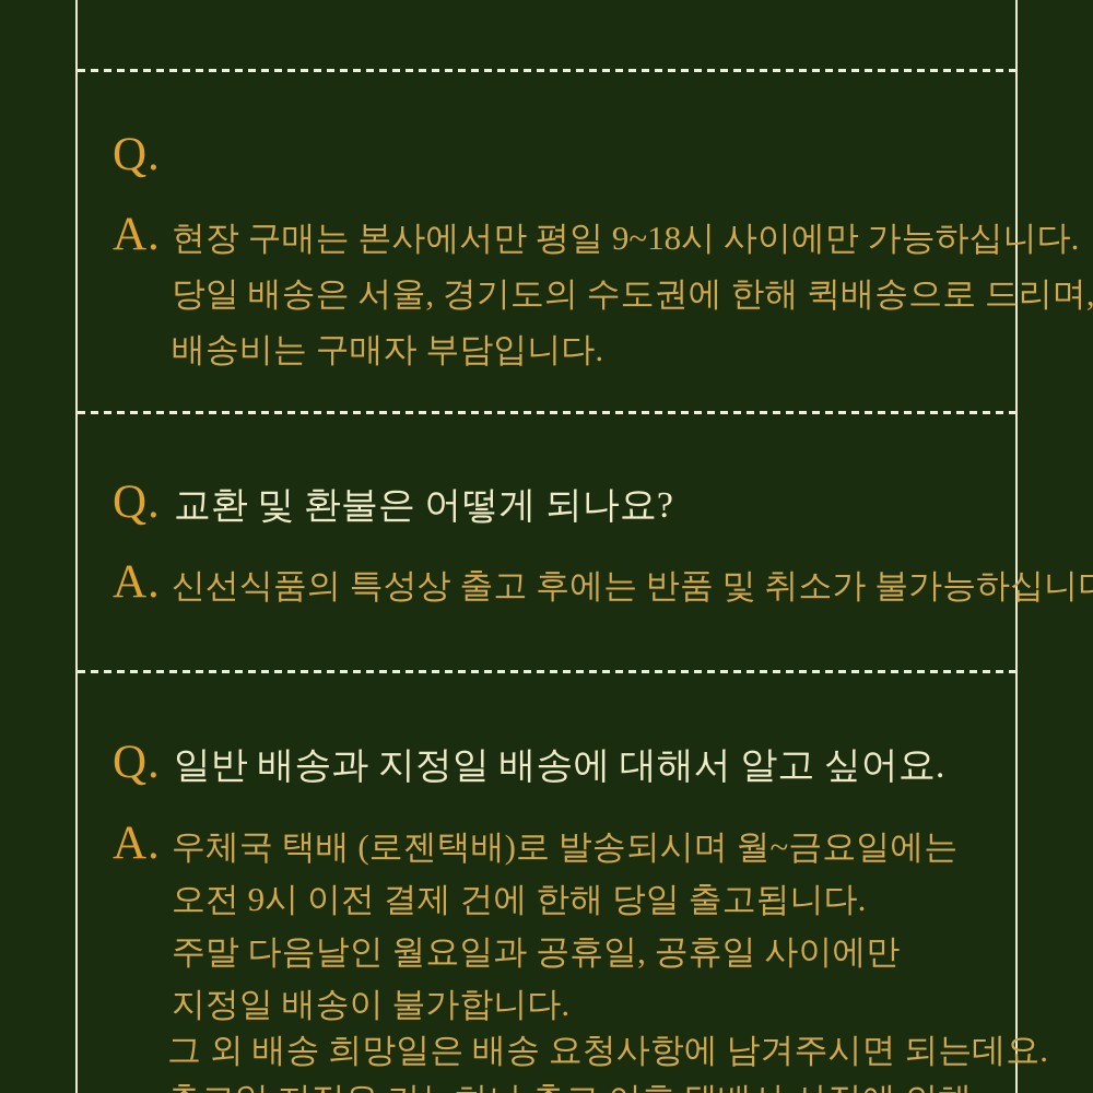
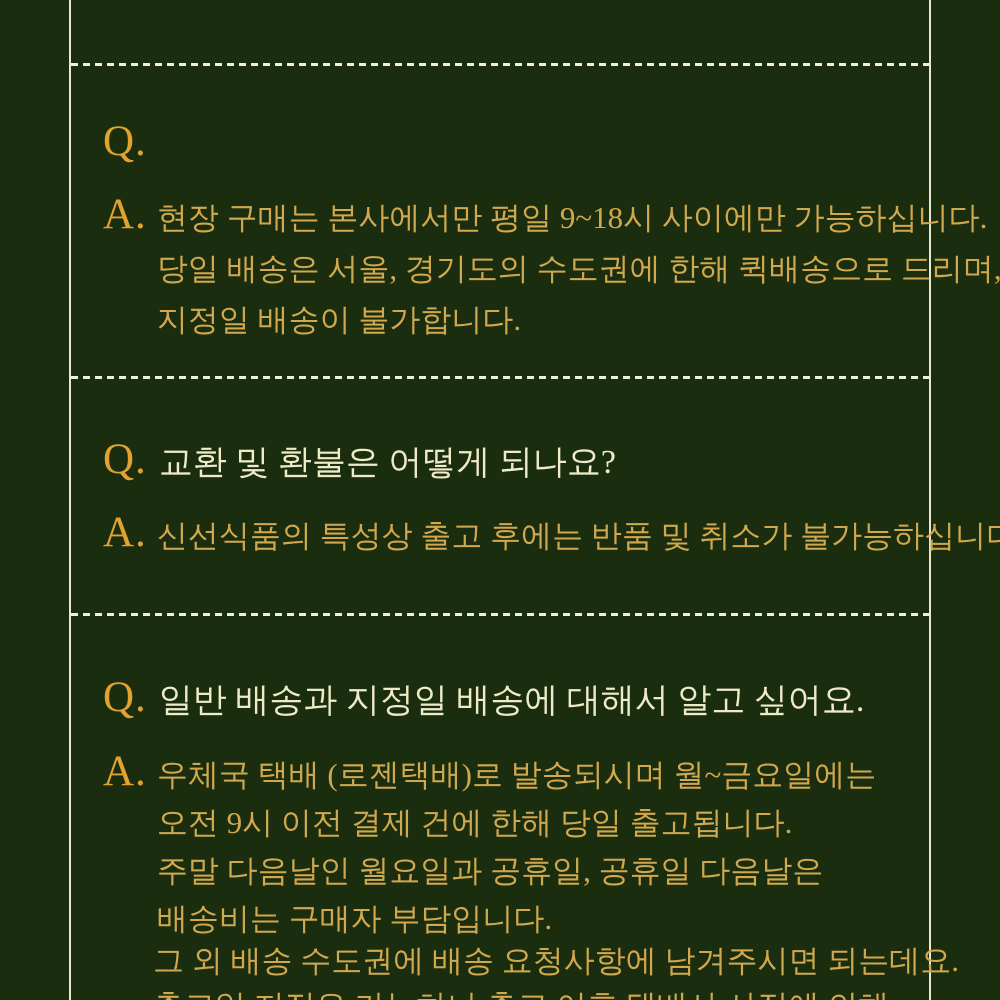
  Q.
  A.
  현장 구매는 본사에서만 평일 9~18시 사이에만 가능하십니다.
  당일 배송은 서울, 경기도의 수도권에 한해 퀵배송으로 드리며,
- 배송비는 구매자 부담입니다.
+ 지정일 배송이 불가합니다.
  Q.
  교환 및 환불은 어떻게 되나요?
  A.
  신선식품의 특성상 출고 후에는 반품 및 취소가 불가능하십니
  Q.
  일반 배송과 지정일 배송에 대해서 알고 싶어요.
  A.
  우체국 택배 (로젠택배)로 발송되시며 월~금요일에는
  오전 9시 이전 결제 건에 한해 당일 출고됩니다.
- 주말 다음날인 월요일과 공휴일, 공휴일 사이에만
+ 주말 다음날인 월요일과 공휴일, 공휴일 다음날은
- 지정일 배송이 불가합니다.
+ 배송비는 구매자 부담입니다.
- 그 외 배송 희망일은 배송 요청사항에 남겨주시면 되는데요.
+ 그 외 배송 수도권에 배송 요청사항에 남겨주시면 되는데요.
